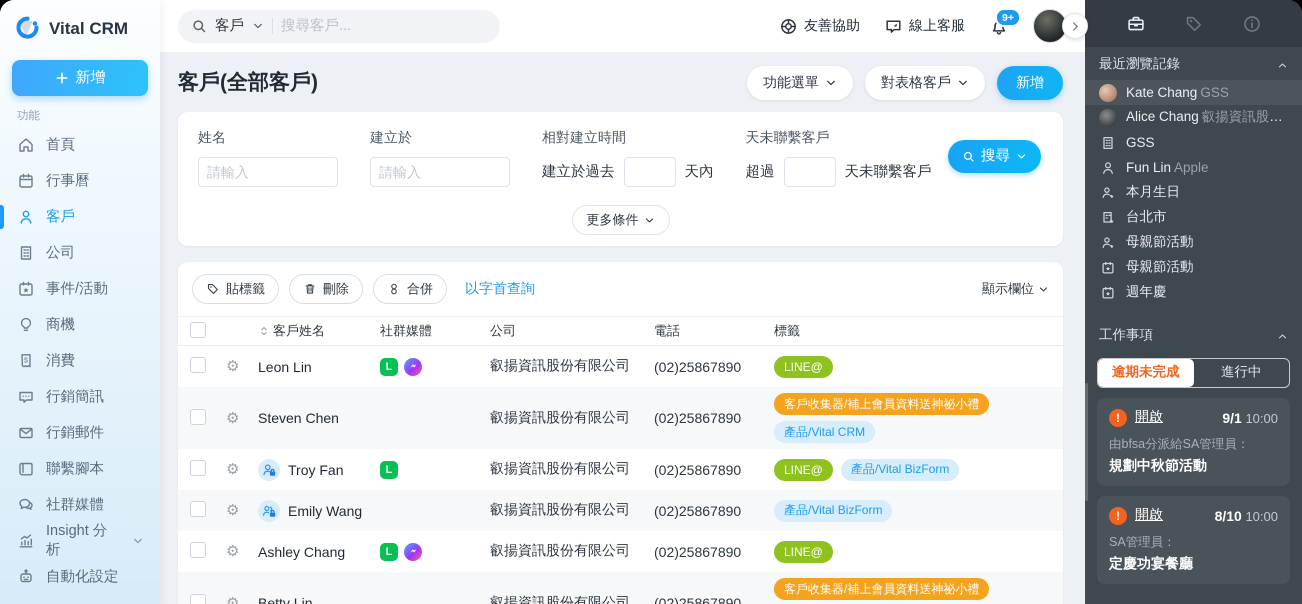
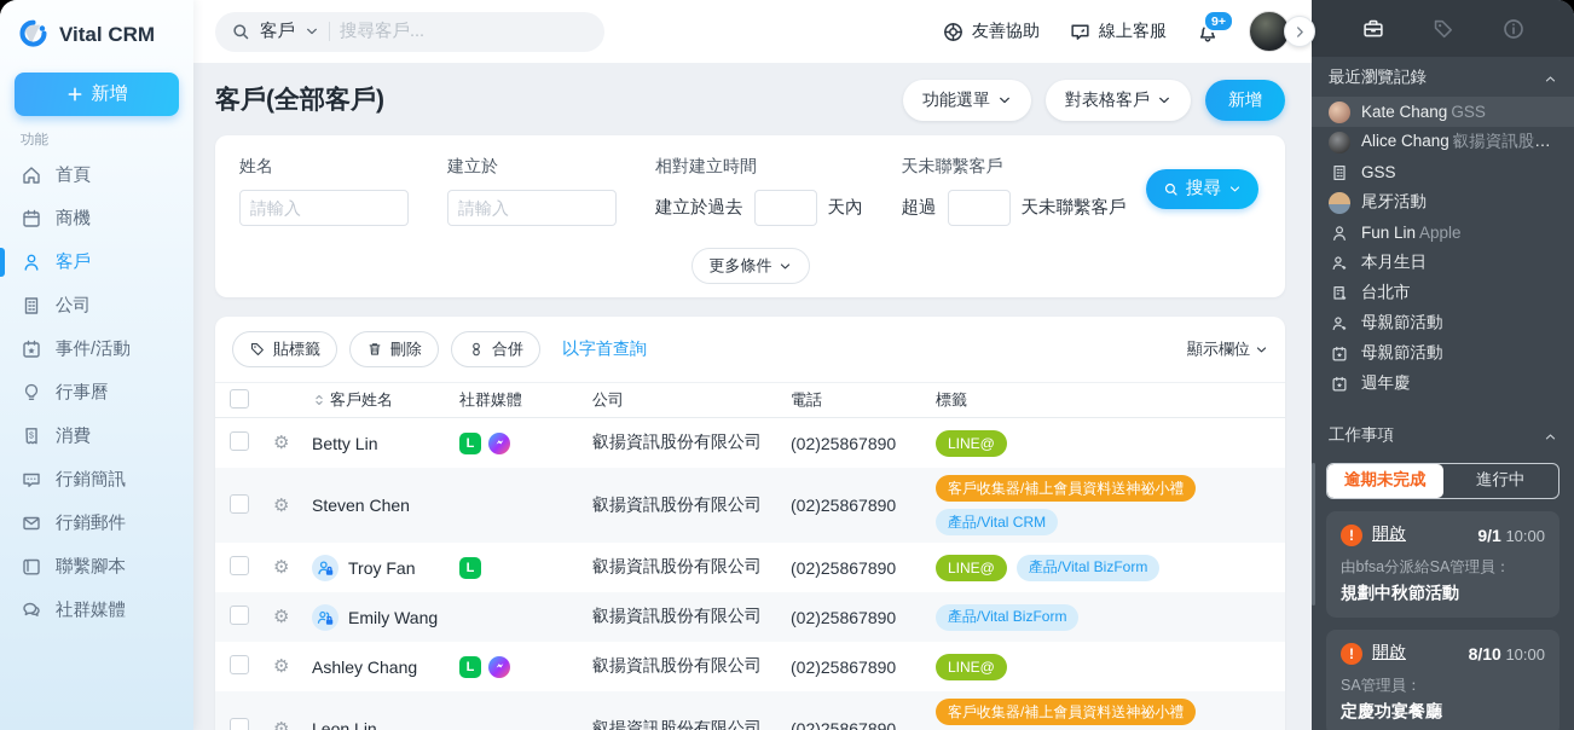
  Vital CRM
  新增
  功能
  首頁
- 行事曆
+ 商機
  客戶
  公司
  事件/活動
- 商機
+ 行事曆
  消費
  行銷簡訊
  行銷郵件
  聯繫腳本
  社群媒體
- Insight 分析
- 自動化設定
  客戶
  搜尋客戶...
  友善協助
  線上客服
  9+
  客戶(全部客戶)
  功能選單
  對表格客戶
  新增
  姓名
  請輸入
  建立於
  請輸入
  相對建立時間
  建立於過去
  天內
  天未聯繫客戶
  超過
  天未聯繫客戶
  搜尋
  更多條件
  貼標籤
  刪除
  合併
  以字首查詢
  顯示欄位
  客戶姓名
  社群媒體
  公司
  電話
  標籤
  ⚙
- Leon Lin
+ Betty Lin
  L
  叡揚資訊股份有限公司
  (02)25867890
  LINE@
  ⚙
  Steven Chen
  叡揚資訊股份有限公司
  (02)25867890
  客戶收集器/補上會員資料送神祕小禮
  產品/Vital CRM
  ⚙
  Troy Fan
  L
  叡揚資訊股份有限公司
  (02)25867890
  LINE@
  產品/Vital BizForm
  ⚙
  Emily Wang
  叡揚資訊股份有限公司
  (02)25867890
  產品/Vital BizForm
  ⚙
  Ashley Chang
  L
  叡揚資訊股份有限公司
  (02)25867890
  LINE@
  ⚙
- Betty Lin
+ Leon Lin
  叡揚資訊股份有限公司
  (02)25867890
  客戶收集器/補上會員資料送神祕小禮
  最近瀏覽記錄
  Kate Chang GSS
  Alice Chang 叡揚資訊股份.
  GSS
+ 尾牙活動
  Fun Lin Apple
  本月生日
  台北市
  母親節活動
  母親節活動
  週年慶
  工作事項
  逾期未完成
  進行中
  !
  開啟
  9/1 10:00
  由bfsa分派給SA管理員：
  規劃中秋節活動
  !
  開啟
  8/10 10:00
  SA管理員：
  定慶功宴餐廳
